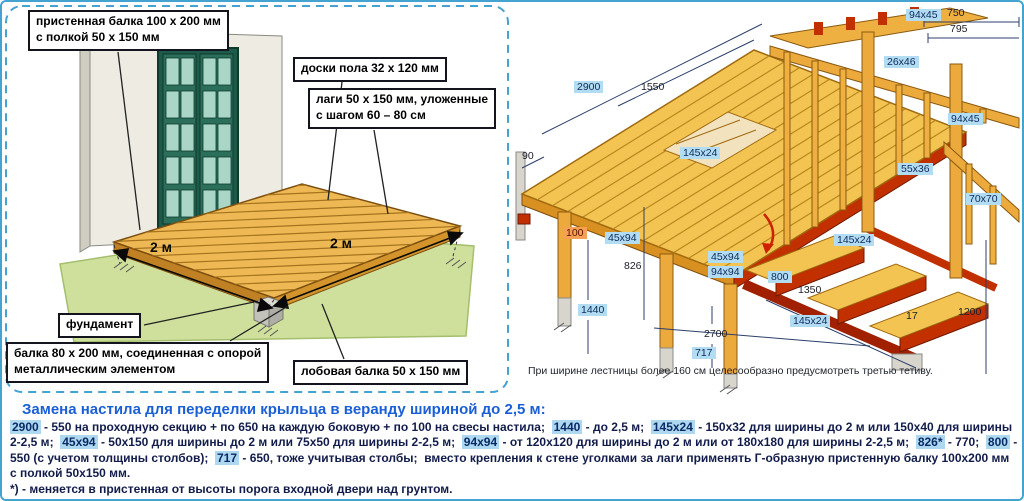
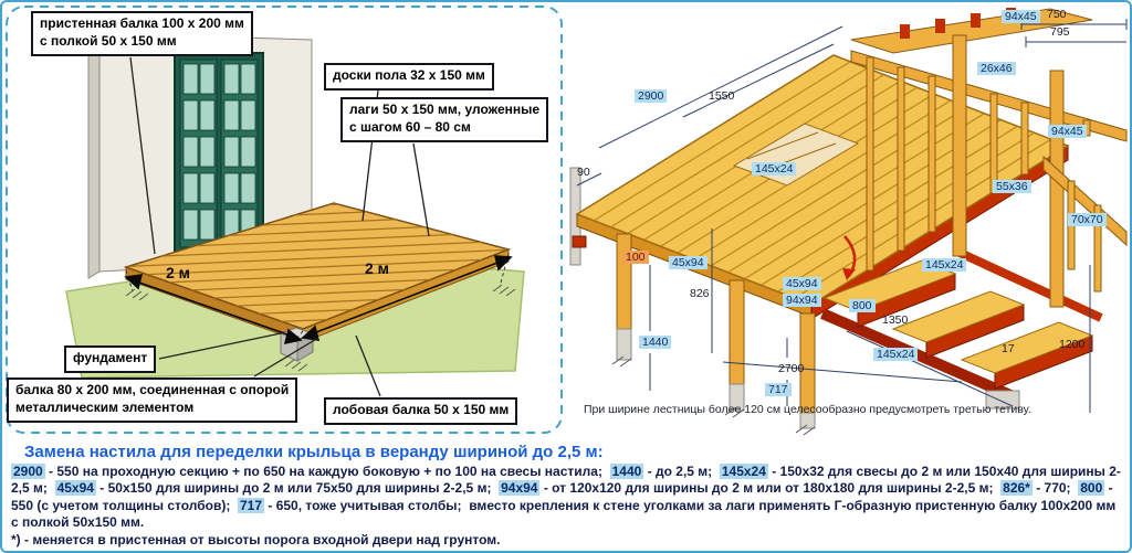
  пристенная балка 100 х 200 мм
  с полкой 50 х 150 мм
- доски пола 32 х 120 мм
+ доски пола 32 х 150 мм
  лаги 50 х 150 мм, уложенные
  с шагом 60 – 80 см
  фундамент
  балка 80 х 200 мм, соединенная с опорой
  металлическим элементом
  лобовая балка 50 х 150 мм
  2 м
  2 м
  750
  795
  94х45
  26х46
  2900
  1550
  94х45
  90
  145х24
  55х36
  70х70
  100
  45х94
  45х94
  94х94
  826
  800
  145х24
  1350
  1440
  2700
  717
  145х24
  17
  1200
- При ширине лестницы более 160 см целесообразно предусмотреть третью тетиву.
+ При ширине лестницы более 120 см целесообразно предусмотреть третью тетиву.
  Замена настила для переделки крыльца в веранду шириной до 2,5 м:
- 2900 - 550 на проходную секцию + по 650 на каждую боковую + по 100 на свесы настила; 1440 - до 2,5 м; 145х24 - 150х32 для ширины до 2 м или 150х40 для ширины 2-2,5 м; 45х94 - 50х150 для ширины до 2 м или 75х50 для ширины 2-2,5 м; 94х94 - от 120х120 для ширины до 2 м или от 180х180 для ширины 2-2,5 м; 826* - 770; 800 - 550 (с учетом толщины столбов); 717 - 650, тоже учитывая столбы; вместо крепления к стене уголками за лаги применять Г-образную пристенную балку 100х200 мм с полкой 50х150 мм.
+ 2900 - 550 на проходную секцию + по 650 на каждую боковую + по 100 на свесы настила; 1440 - до 2,5 м; 145х24 - 150х32 для свесы до 2 м или 150х40 для ширины 2-2,5 м; 45х94 - 50х150 для ширины до 2 м или 75х50 для ширины 2-2,5 м; 94х94 - от 120х120 для ширины до 2 м или от 180х180 для ширины 2-2,5 м; 826* - 770; 800 - 550 (с учетом толщины столбов); 717 - 650, тоже учитывая столбы; вместо крепления к стене уголками за лаги применять Г-образную пристенную балку 100х200 мм с полкой 50х150 мм.
  *) - меняется в пристенная от высоты порога входной двери над грунтом.
